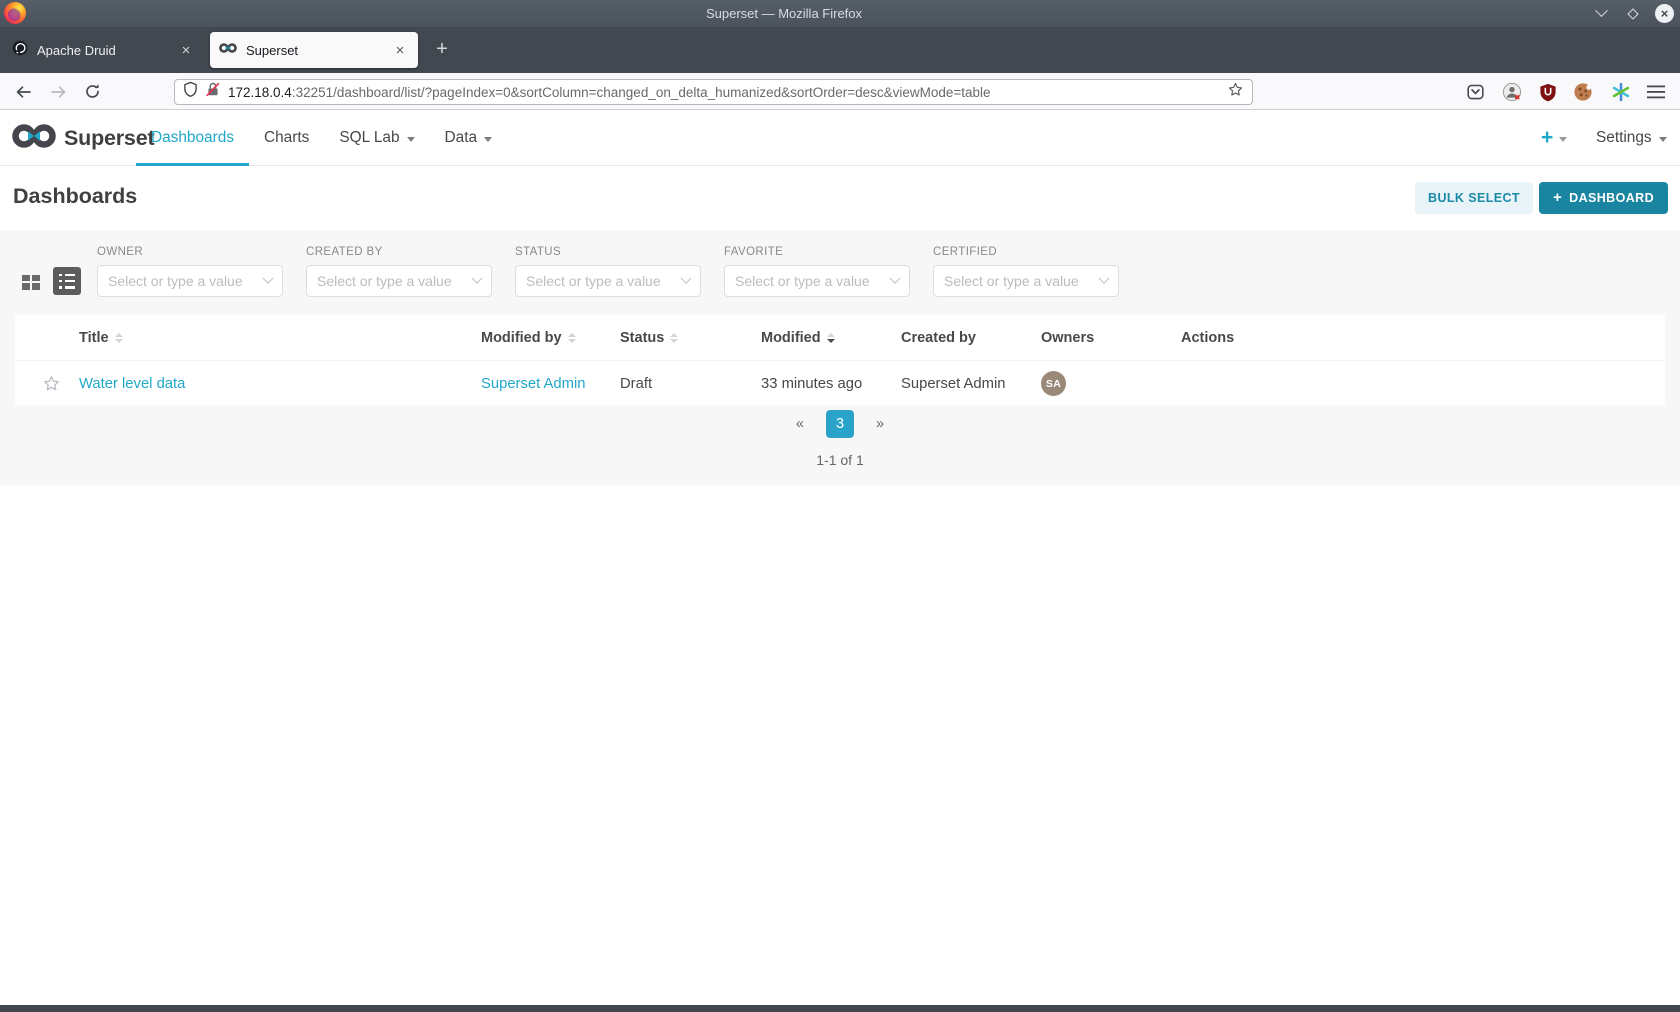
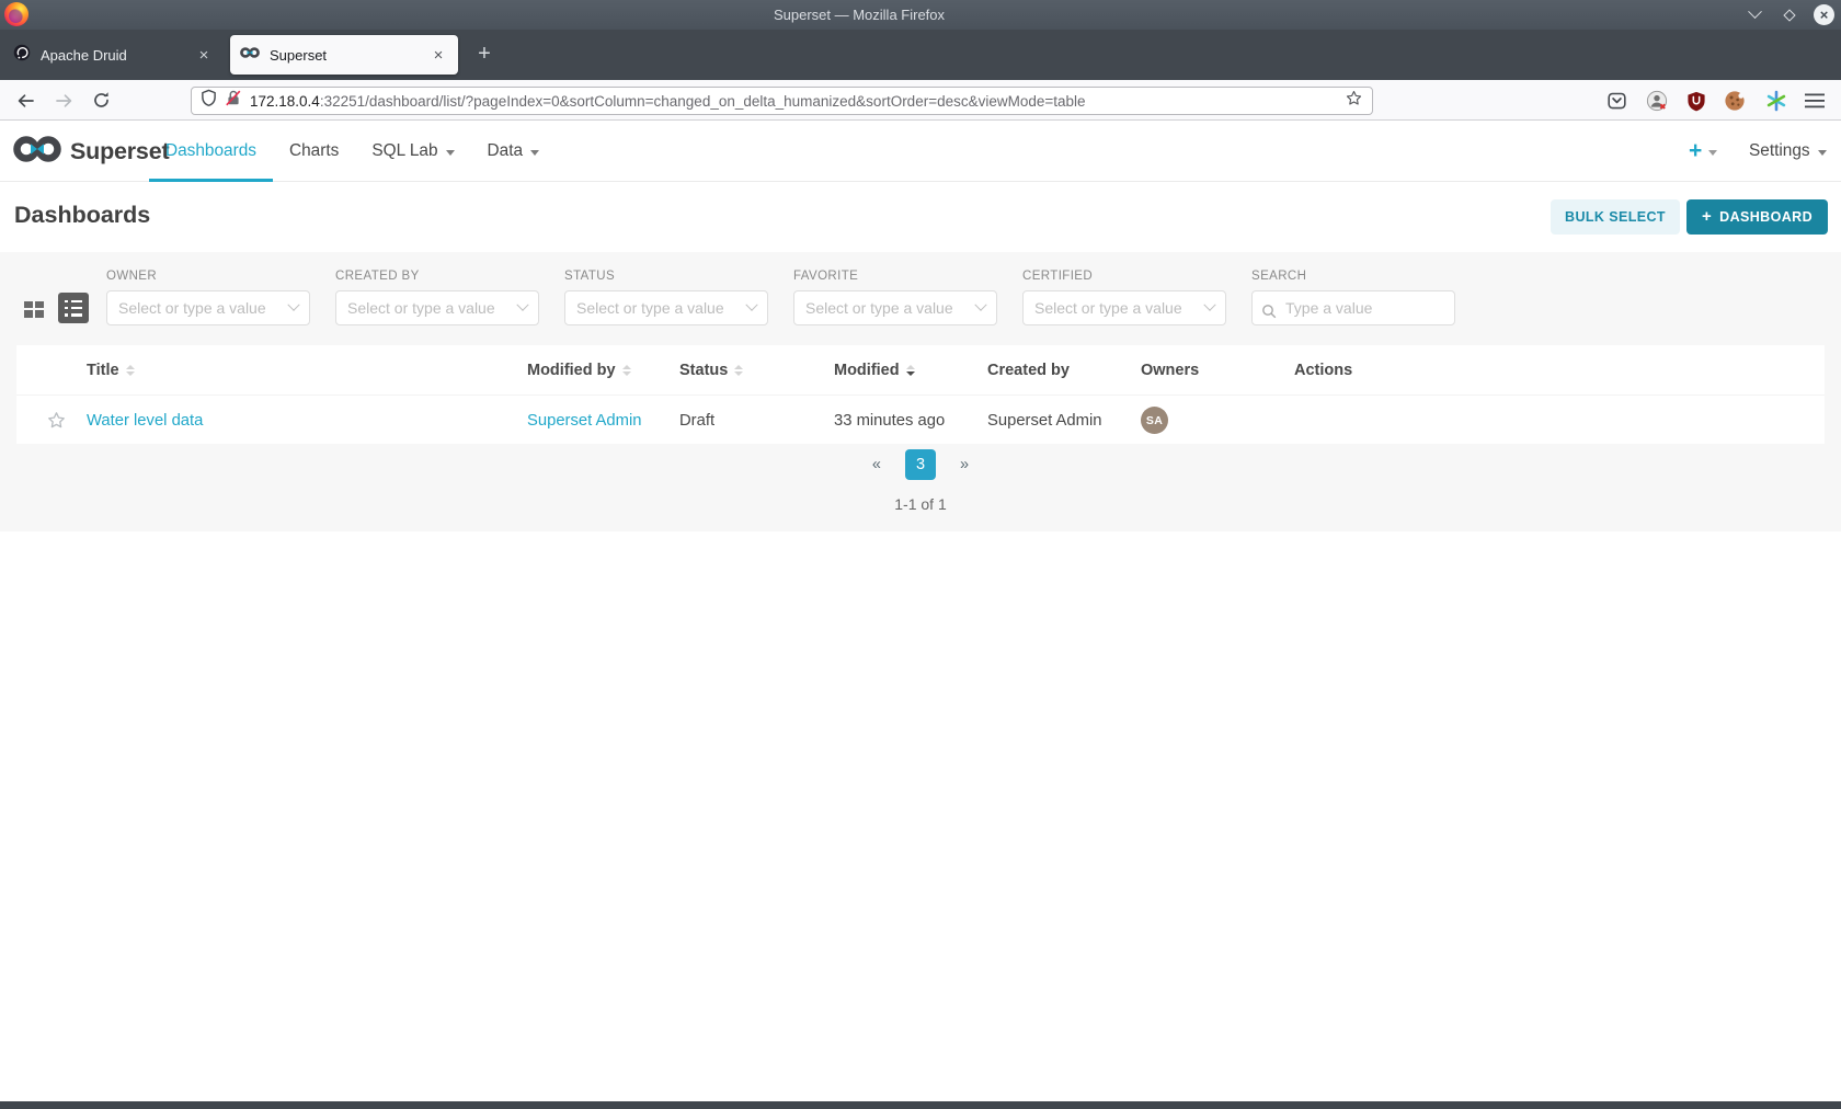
  Superset — Mozilla Firefox
  ×
  Apache Druid
  ×
  Superset
  ×
  +
  172.18.0.4:32251/dashboard/list/?pageIndex=0&sortColumn=changed_on_delta_humanized&sortOrder=desc&viewMode=table
  Superset
  Dashboards
  Charts
  SQL Lab
  Data
  +
  Settings
  Dashboards
  BULK SELECT
  +
  DASHBOARD
  OWNER
  Select or type a value
  CREATED BY
  Select or type a value
  STATUS
  Select or type a value
  FAVORITE
  Select or type a value
  CERTIFIED
  Select or type a value
+ SEARCH
+ Type a value
  Title
  Modified by
  Status
  Modified
  Created by
  Owners
  Actions
  Water level data
  Superset Admin
  Draft
  33 minutes ago
  Superset Admin
  SA
  «
  3
  »
  1-1 of 1
